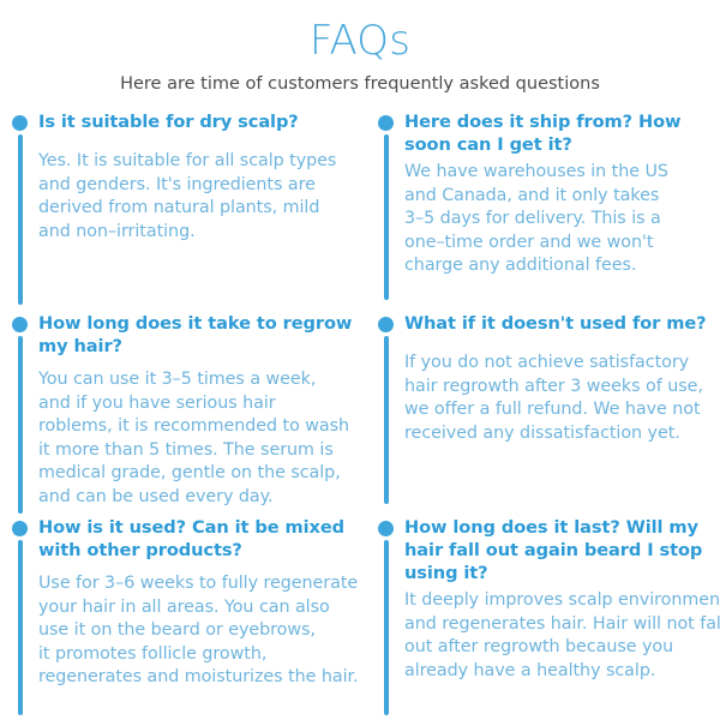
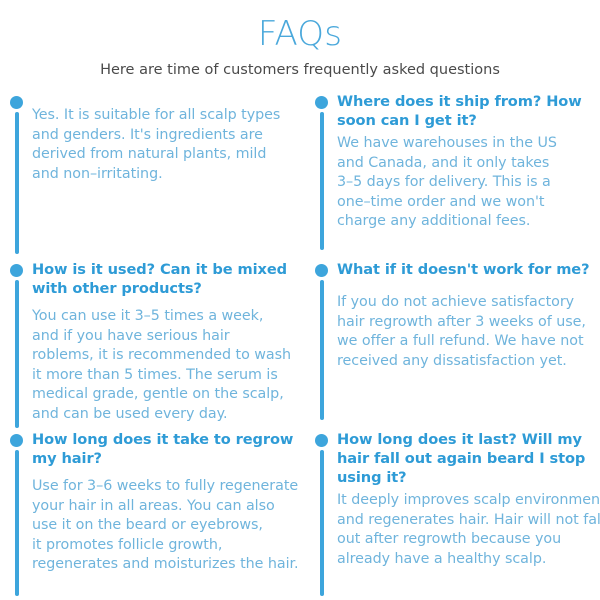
  FAQs
  Here are time of customers frequently asked questions
- Is it suitable for dry scalp?
  Yes. It is suitable for all scalp types
  and genders. It's ingredients are
  derived from natural plants, mild
  and non–irritating.
- Here does it ship from? How soon can I get it?
+ Where does it ship from? How soon can I get it?
  We have warehouses in the US
  and Canada, and it only takes
  3–5 days for delivery. This is a
  one–time order and we won't
  charge any additional fees.
- How long does it take to regrow my hair?
+ How is it used? Can it be mixed with other products?
  You can use it 3–5 times a week,
  and if you have serious hair
  roblems, it is recommended to wash
  it more than 5 times. The serum is
  medical grade, gentle on the scalp,
  and can be used every day.
- What if it doesn't used for me?
+ What if it doesn't work for me?
  If you do not achieve satisfactory
  hair regrowth after 3 weeks of use,
  we offer a full refund. We have not
  received any dissatisfaction yet.
- How is it used? Can it be mixed with other products?
+ How long does it take to regrow my hair?
  Use for 3–6 weeks to fully regenerate
  your hair in all areas. You can also
  use it on the beard or eyebrows,
  it promotes follicle growth,
  regenerates and moisturizes the hair.
  How long does it last? Will my hair fall out again beard I stop using it?
  It deeply improves scalp environmen
  and regenerates hair. Hair will not fal
  out after regrowth because you
  already have a healthy scalp.
